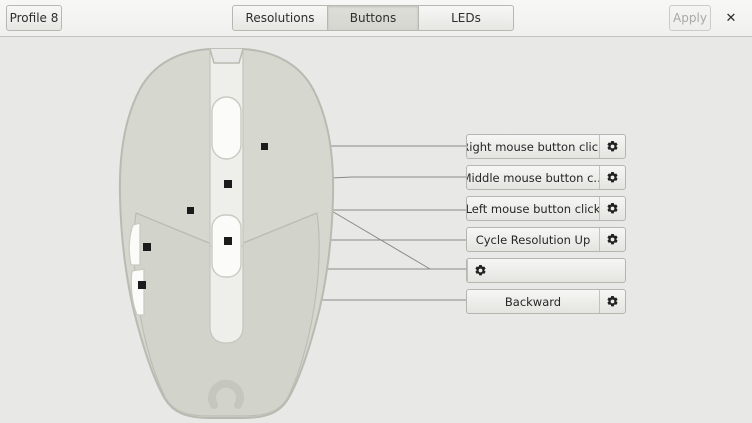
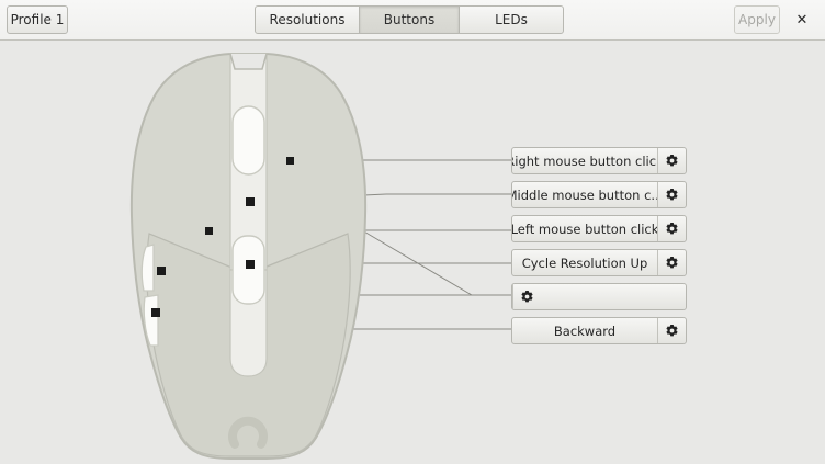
- Profile 8
+ Profile 1
  Resolutions
  Buttons
  LEDs
  Apply
  ✕
  ight mouse button clic
  Middle mouse button c..
  Left mouse button click
  Cycle Resolution Up
  Backward
